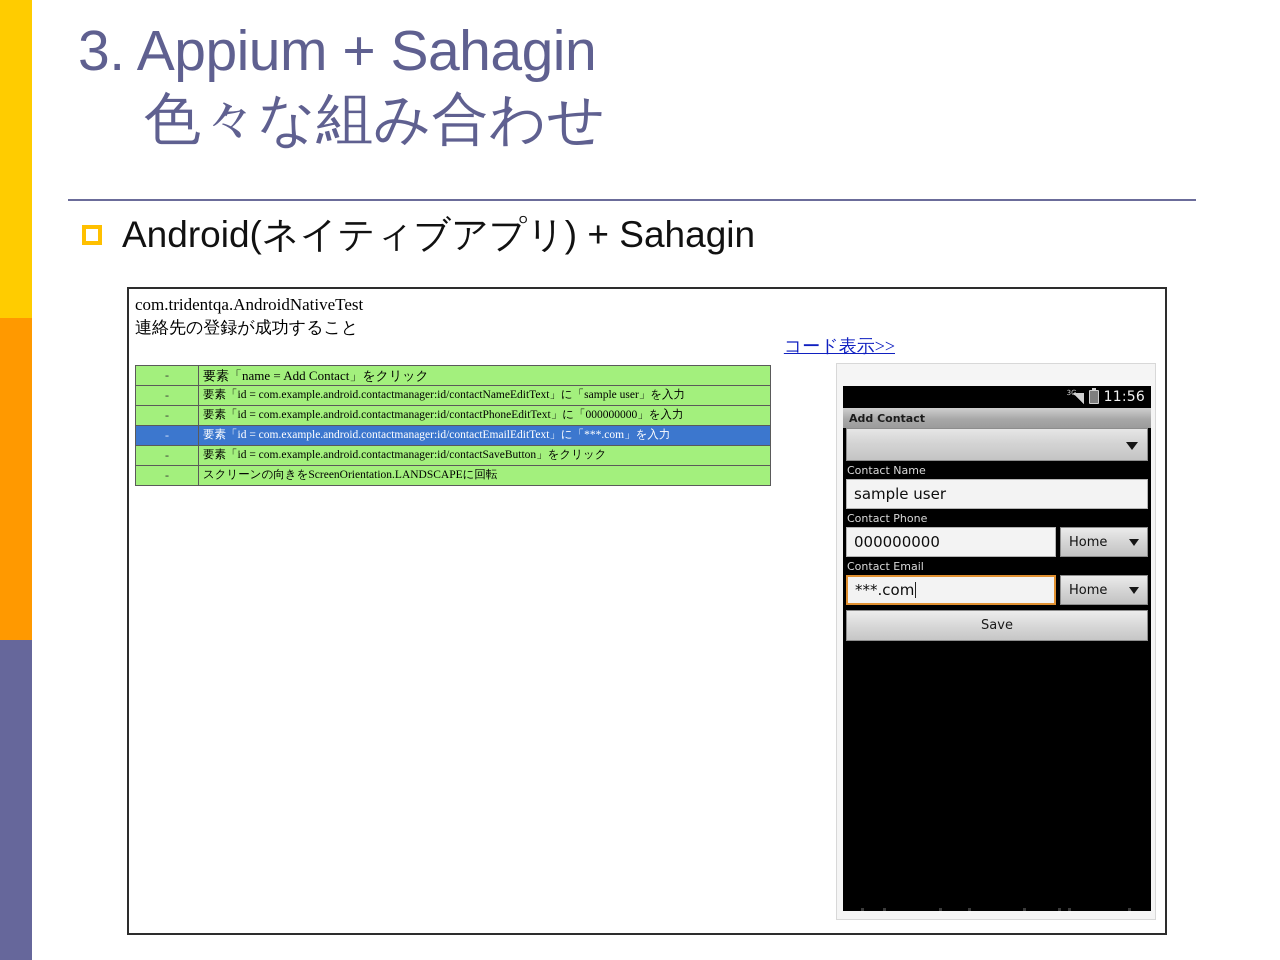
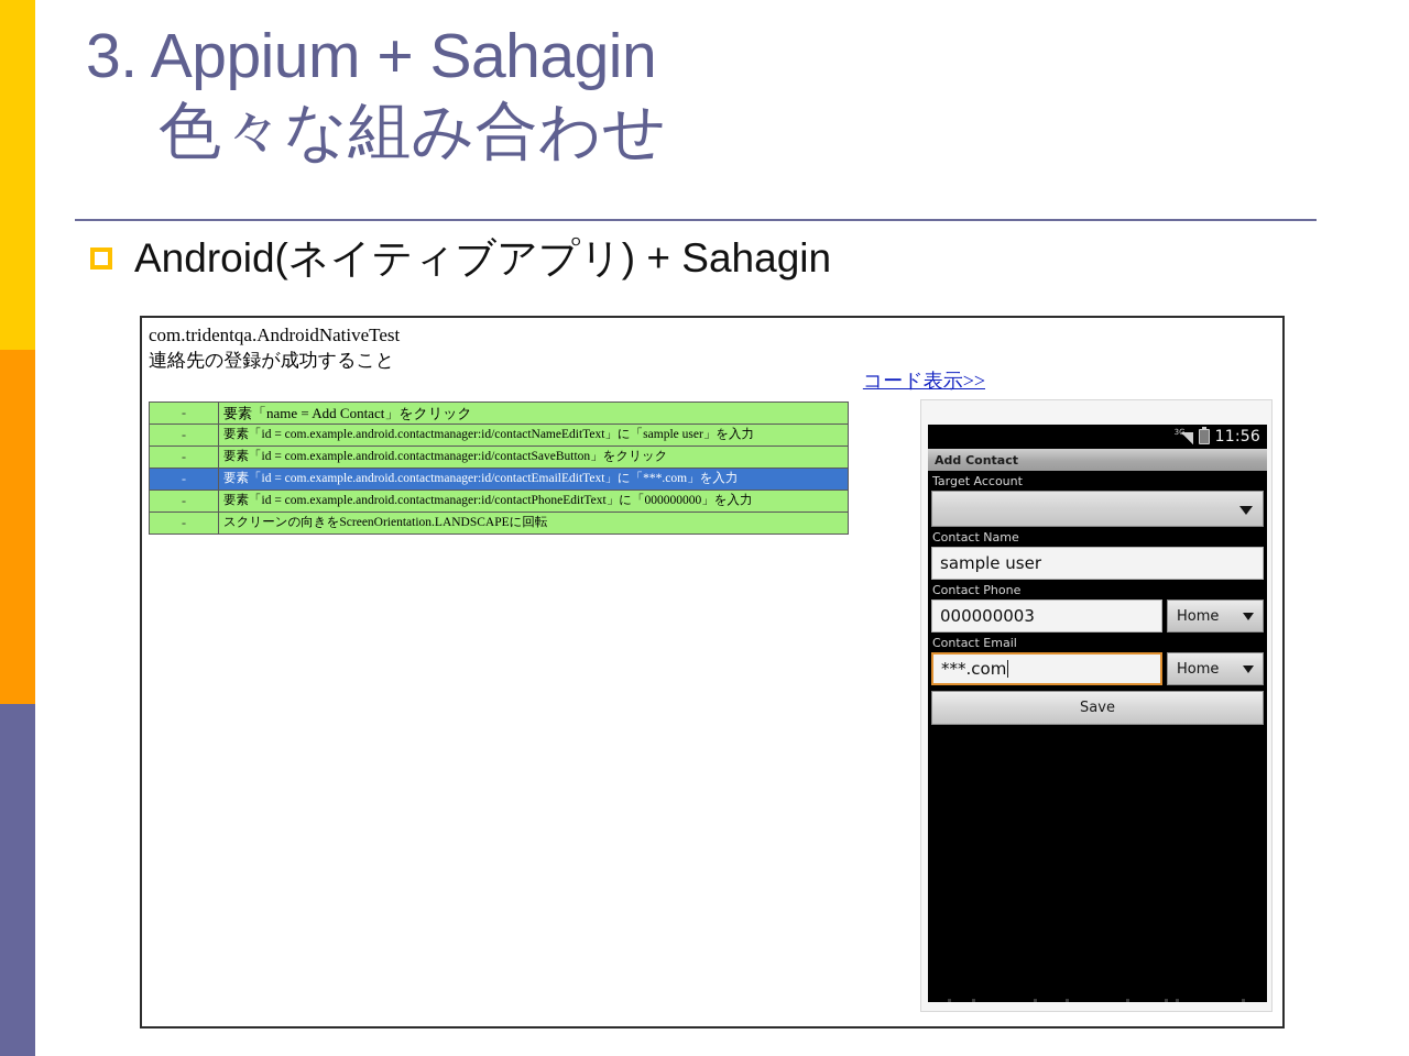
  3. Appium + Sahagin
  色々な組み合わせ
  Android(ネイティブアプリ) + Sahagin
  com.tridentqa.AndroidNativeTest
  連絡先の登録が成功すること
  コード表示>>
  -	要素「name = Add Contact」をクリック
  -	要素「id = com.example.android.contactmanager:id/contactNameEditText」に「sample user」を入力
- -	要素「id = com.example.android.contactmanager:id/contactPhoneEditText」に「000000000」を入力
+ -	要素「id = com.example.android.contactmanager:id/contactSaveButton」をクリック
  -	要素「id = com.example.android.contactmanager:id/contactEmailEditText」に「***.com」を入力
- -	要素「id = com.example.android.contactmanager:id/contactSaveButton」をクリック
+ -	要素「id = com.example.android.contactmanager:id/contactPhoneEditText」に「000000000」を入力
  -	スクリーンの向きをScreenOrientation.LANDSCAPEに回転
  11:56
  Add Contact
+ Target Account
  Contact Name
  sample user
  Contact Phone
- 000000000
+ 000000003
  Home
  Contact Email
  ***.com
  Home
  Save
